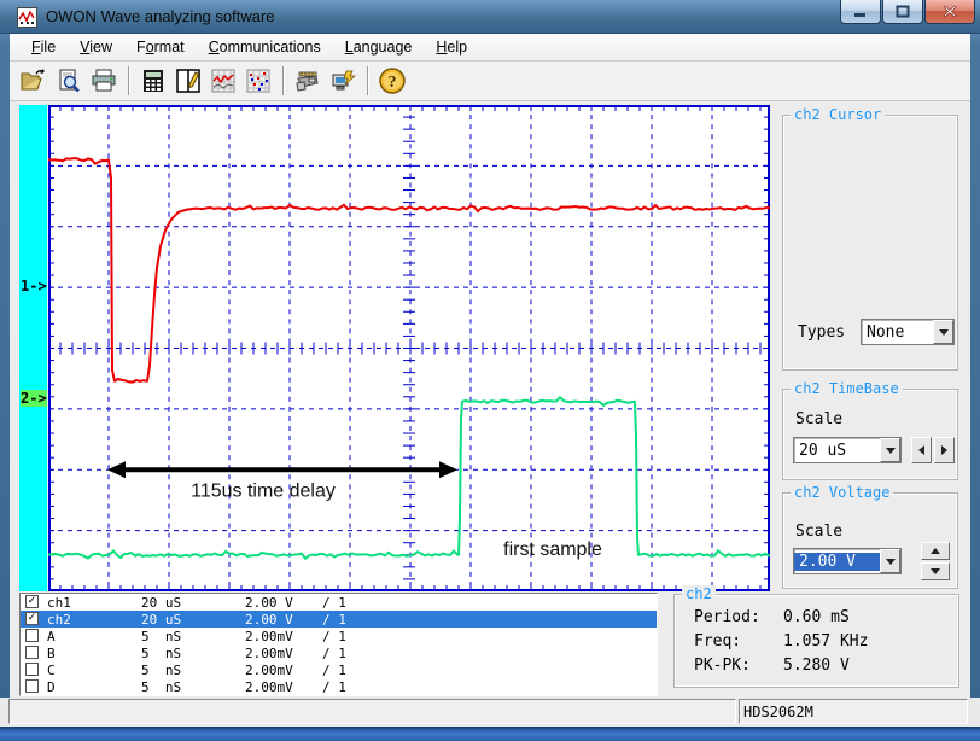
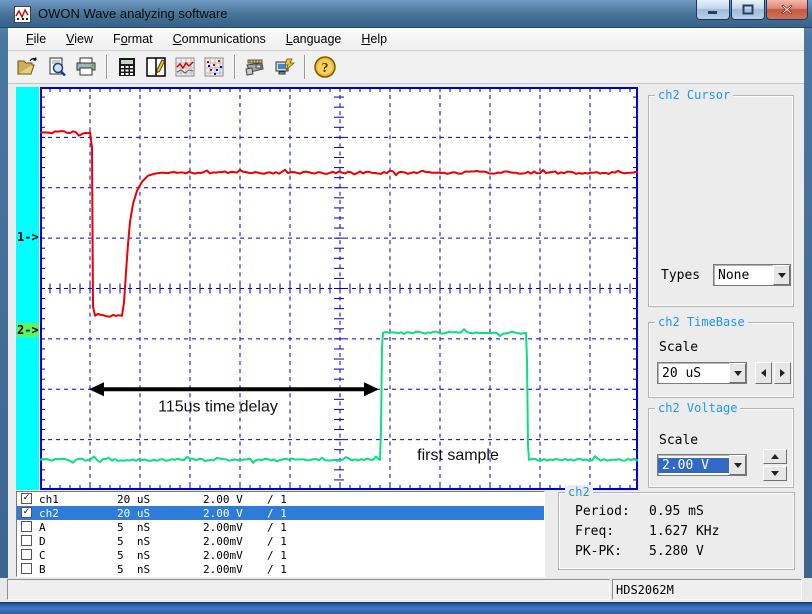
  OWON Wave analyzing software
  File
  View
  Format
  Communications
  Language
  Help
  ?
  1->
  2->
  115us time delay
  first sample
  ch2 Cursor
  Types
  None
  ch2 TimeBase
  Scale
  20 uS
  ch2 Voltage
  Scale
  2.00 V
  ✓
  ch1
  20 uS
  2.00 V
  / 1
  ✓
  ch2
  20 uS
  2.00 V
  / 1
  A
  5 nS
  2.00mV
  / 1
- B
+ D
  5 nS
  2.00mV
  / 1
  C
  5 nS
  2.00mV
  / 1
- D
+ B
  5 nS
  2.00mV
  / 1
  ch2
  Period:
- 0.60 mS
+ 0.95 mS
  Freq:
- 1.057 KHz
+ 1.627 KHz
  PK-PK:
  5.280 V
  HDS2062M
